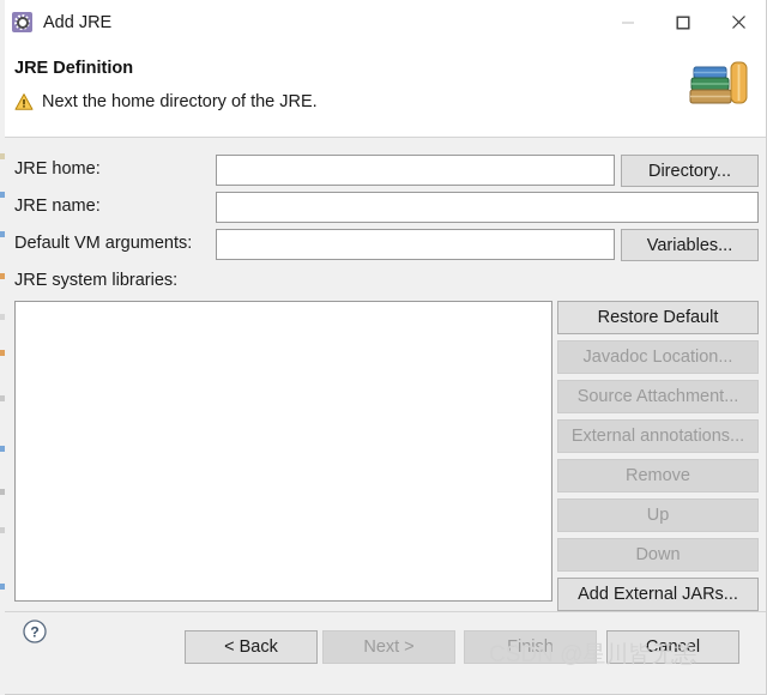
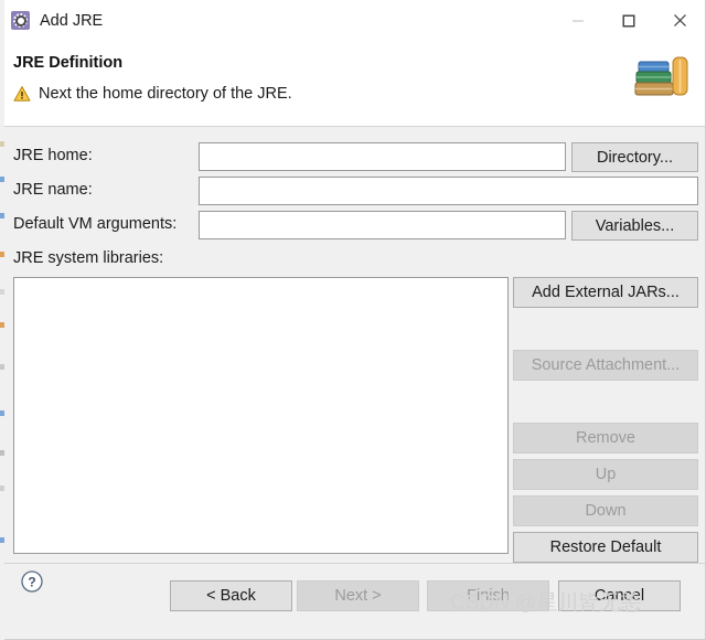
  Add JRE
  JRE Definition
  Next the home directory of the JRE.
  JRE home:
  Directory...
  JRE name:
  Default VM arguments:
  Variables...
  JRE system libraries:
- Restore Default
+ Add External JARs...
- Javadoc Location...
  Source Attachment...
- External annotations...
  Remove
  Up
  Down
- Add External JARs...
+ Restore Default
  ?
  < Back
  Next >
  Finish
  Cancel
  CSDN @星川皆无恙
